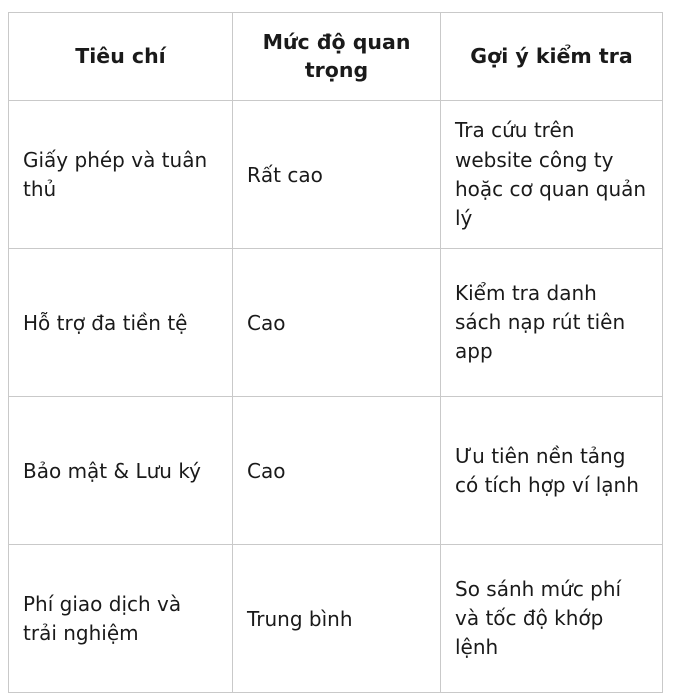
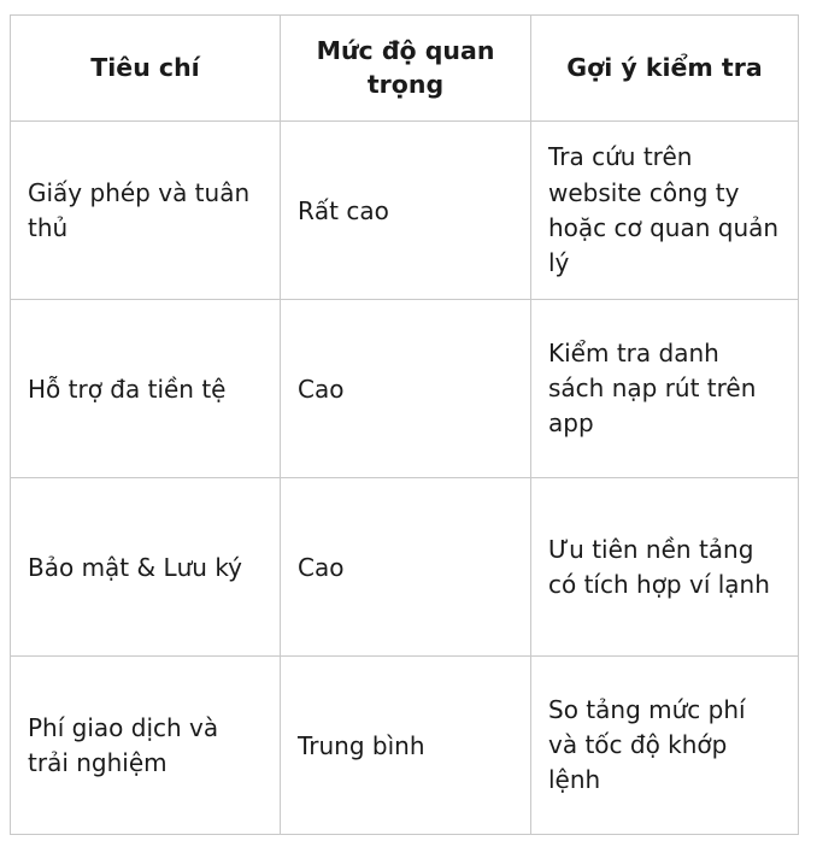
  Tiêu chí	Mức độ quan trọng	Gợi ý kiểm tra
  Giấy phép và tuân thủ	Rất cao	Tra cứu trên website công ty hoặc cơ quan quản lý
- Hỗ trợ đa tiền tệ	Cao	Kiểm tra danh sách nạp rút tiên app
+ Hỗ trợ đa tiền tệ	Cao	Kiểm tra danh sách nạp rút trên app
  Bảo mật & Lưu ký	Cao	Ưu tiên nền tảng có tích hợp ví lạnh
- Phí giao dịch và trải nghiệm	Trung bình	So sánh mức phí và tốc độ khớp lệnh
+ Phí giao dịch và trải nghiệm	Trung bình	So tảng mức phí và tốc độ khớp lệnh
